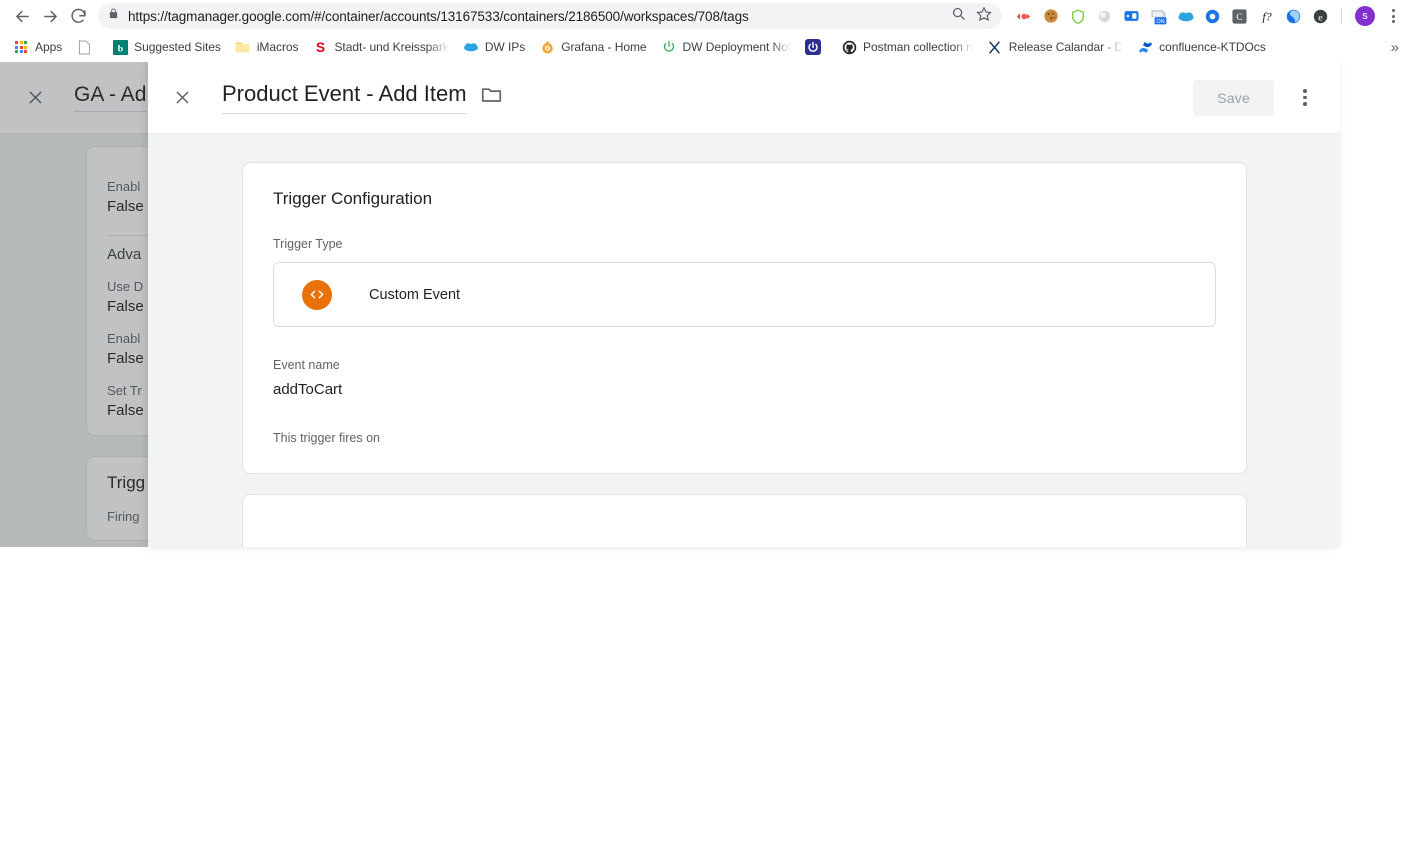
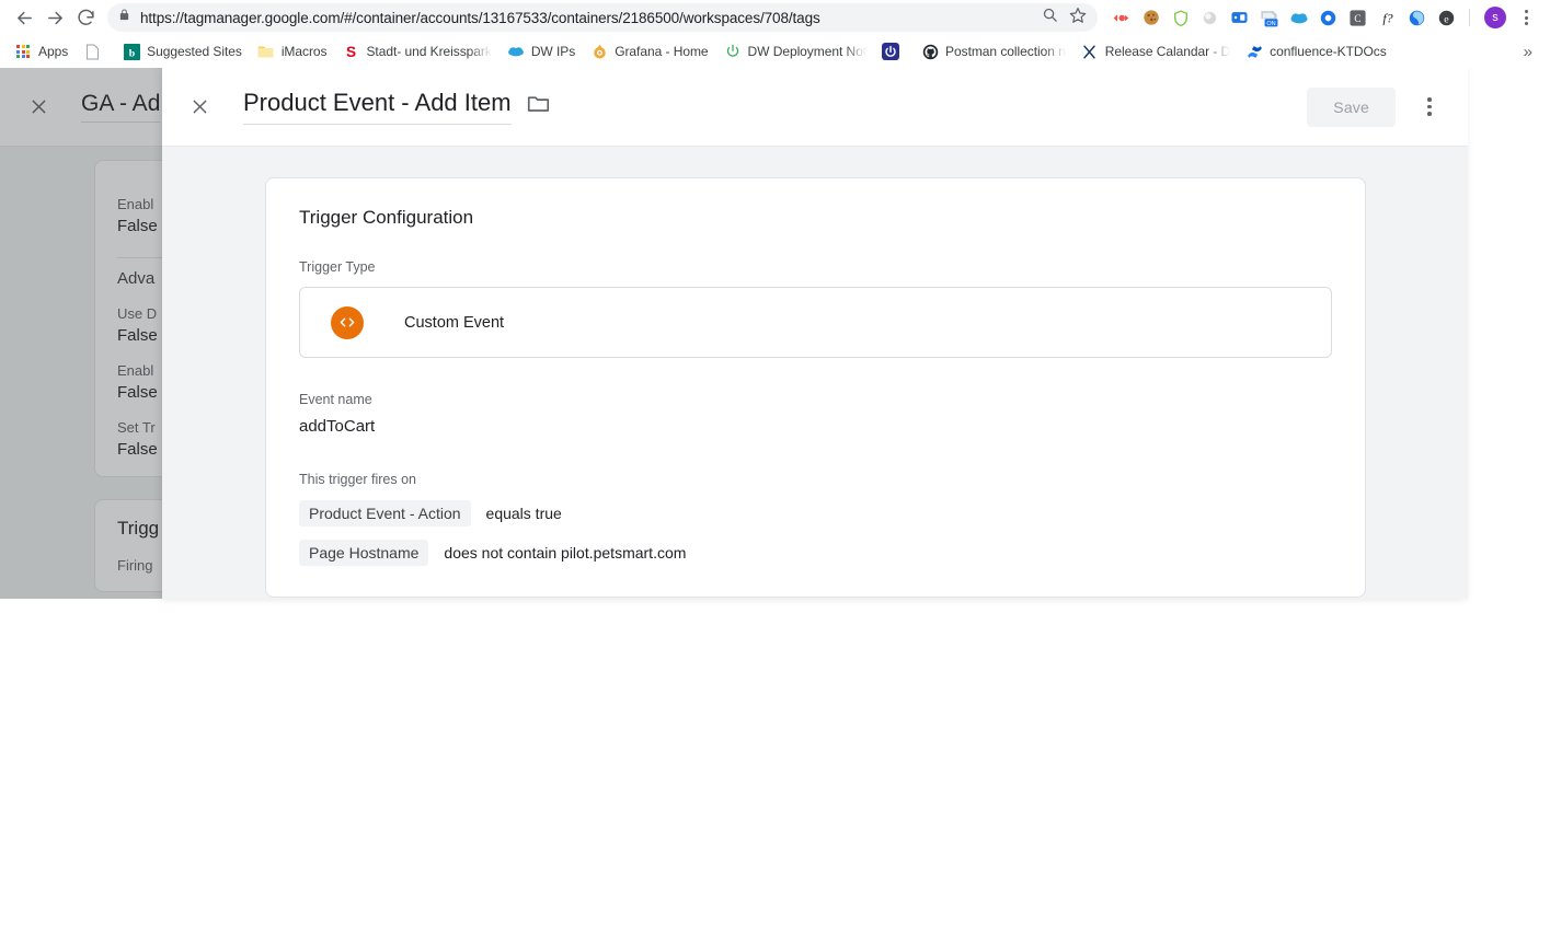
  https://tagmanager.google.com/#/container/accounts/13167533/containers/2186500/workspaces/708/tags
  C
  f?
  e
  s
  Apps
  b
  Suggested Sites
  iMacros
  S
  Stadt- und Kreisspark
  DW IPs
  Grafana - Home
  DW Deployment Not
  Postman collection n
  Release Calandar - D
  confluence-KTDOcs
  »
  GA - Ad
  Enabl
  False
  Adva
  Use D
  False
  Enabl
  False
  Set Tr
  False
  Trigg
  Firing
  Product Event - Add Item
  Save
  Trigger Configuration
  Trigger Type
  Custom Event
  Event name
  addToCart
  This trigger fires on
+ Product Event - Action
+ equals true
+ Page Hostname
+ does not contain pilot.petsmart.com
